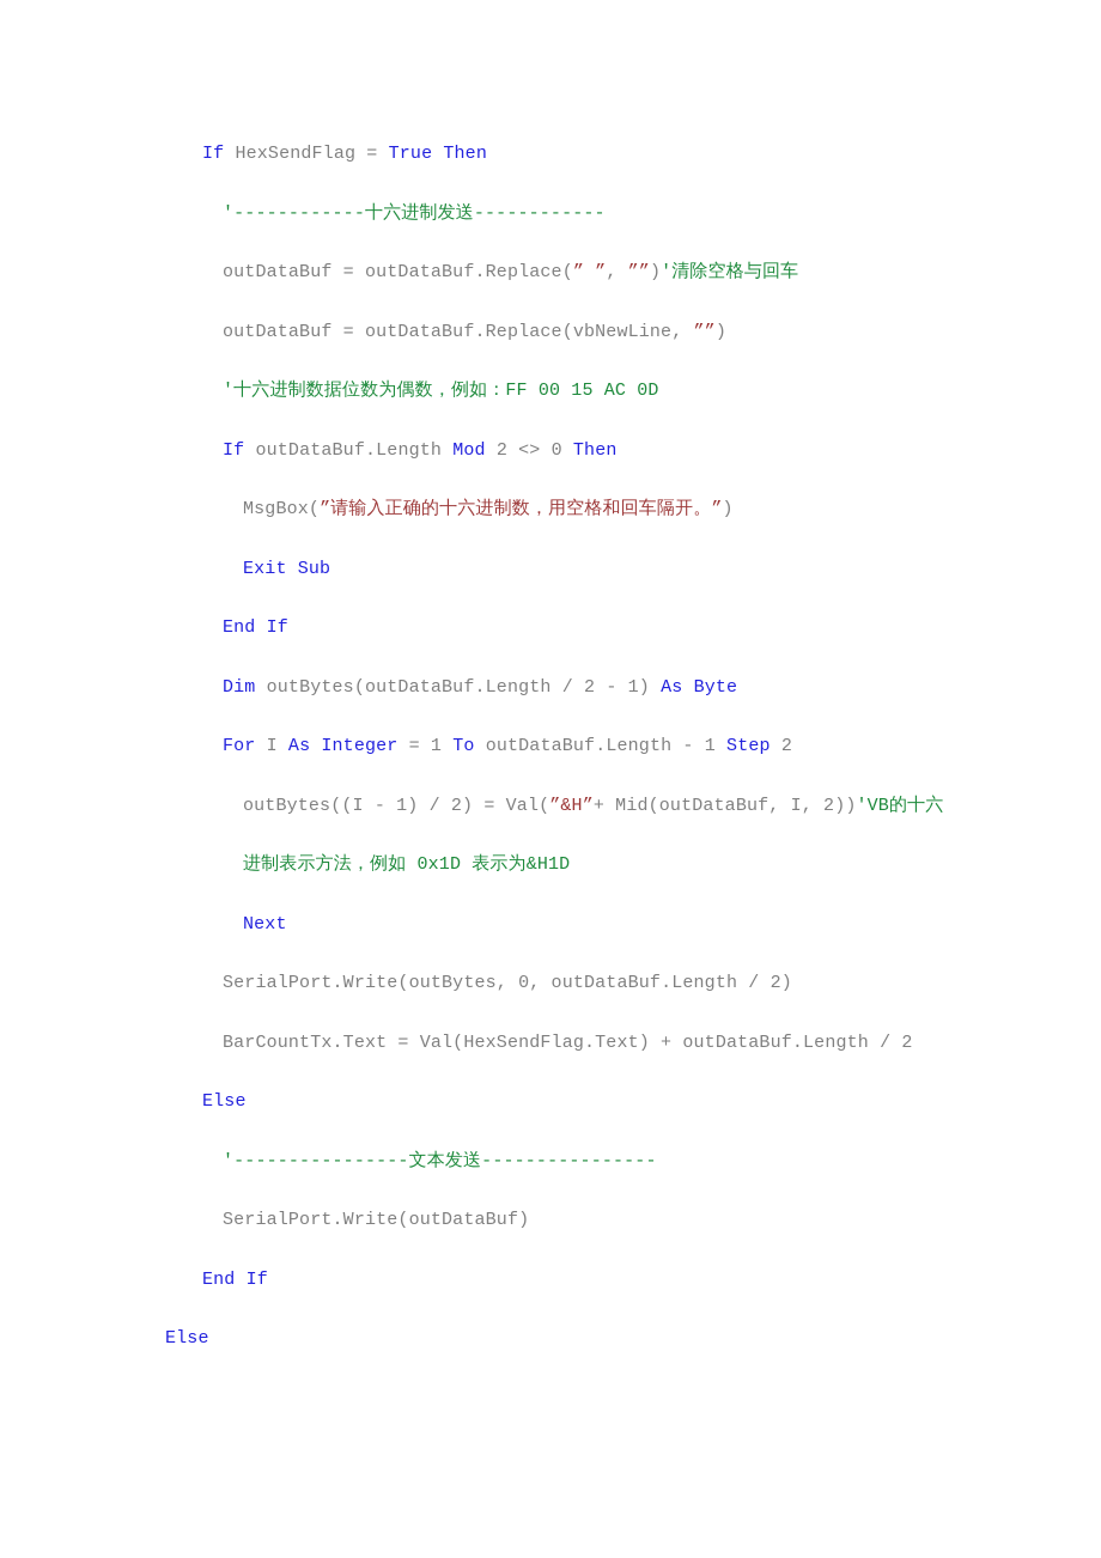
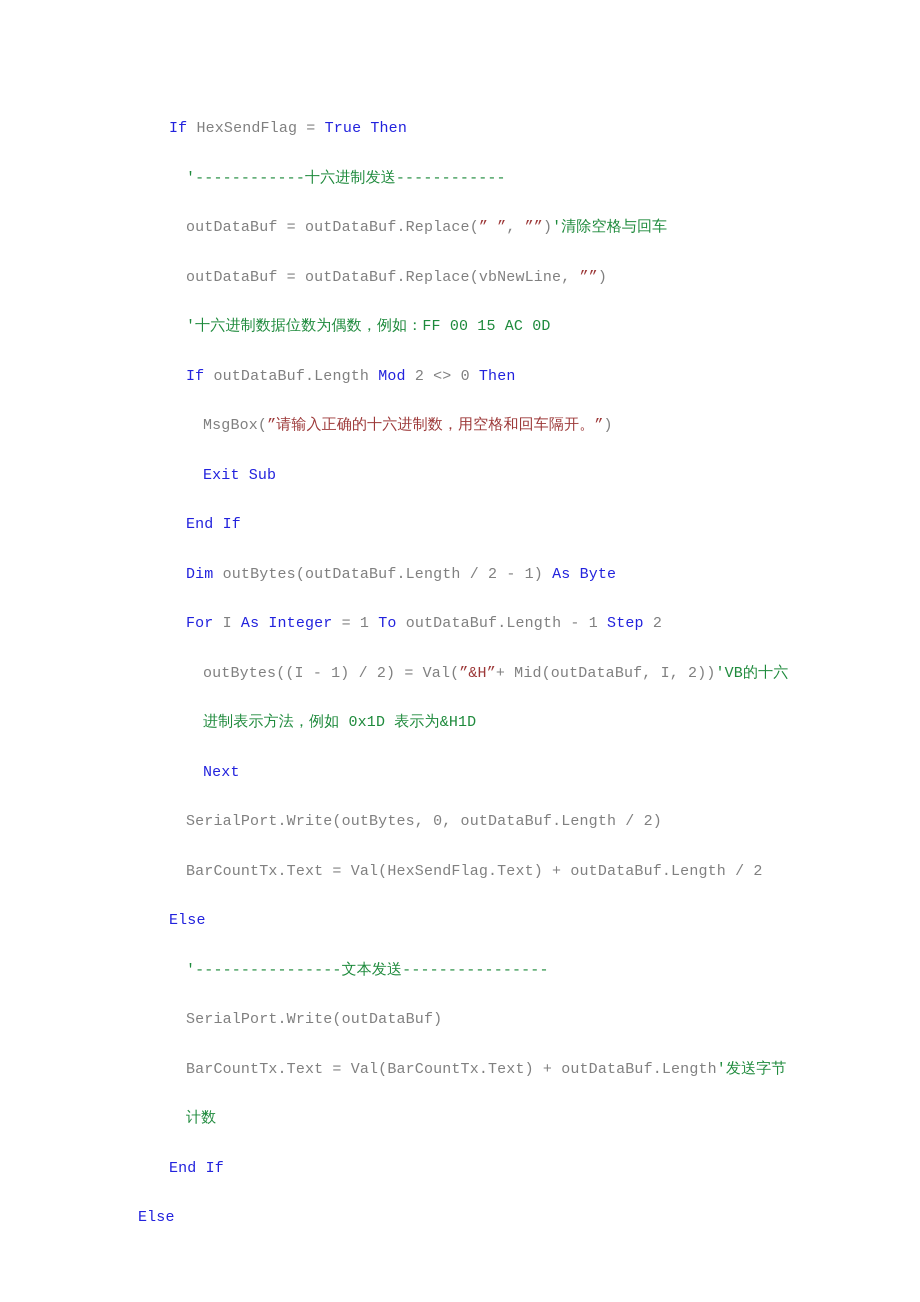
  If HexSendFlag = True Then
  '------------十六进制发送------------
  outDataBuf = outDataBuf.Replace(” ”, ””)'清除空格与回车
  outDataBuf = outDataBuf.Replace(vbNewLine, ””)
  '十六进制数据位数为偶数，例如：FF 00 15 AC 0D
  If outDataBuf.Length Mod 2 <> 0 Then
  MsgBox(”请输入正确的十六进制数，用空格和回车隔开。”)
  Exit Sub
  End If
  Dim outBytes(outDataBuf.Length / 2 - 1) As Byte
  For I As Integer = 1 To outDataBuf.Length - 1 Step 2
  outBytes((I - 1) / 2) = Val(”&H”+ Mid(outDataBuf, I, 2))'VB的十六进制表示方法，例如 0x1D 表示为&H1D
  Next
  SerialPort.Write(outBytes, 0, outDataBuf.Length / 2)
  BarCountTx.Text = Val(HexSendFlag.Text) + outDataBuf.Length / 2
  Else
  '----------------文本发送----------------
  SerialPort.Write(outDataBuf)
+ BarCountTx.Text = Val(BarCountTx.Text) + outDataBuf.Length'发送字节计数
  End If
  Else
